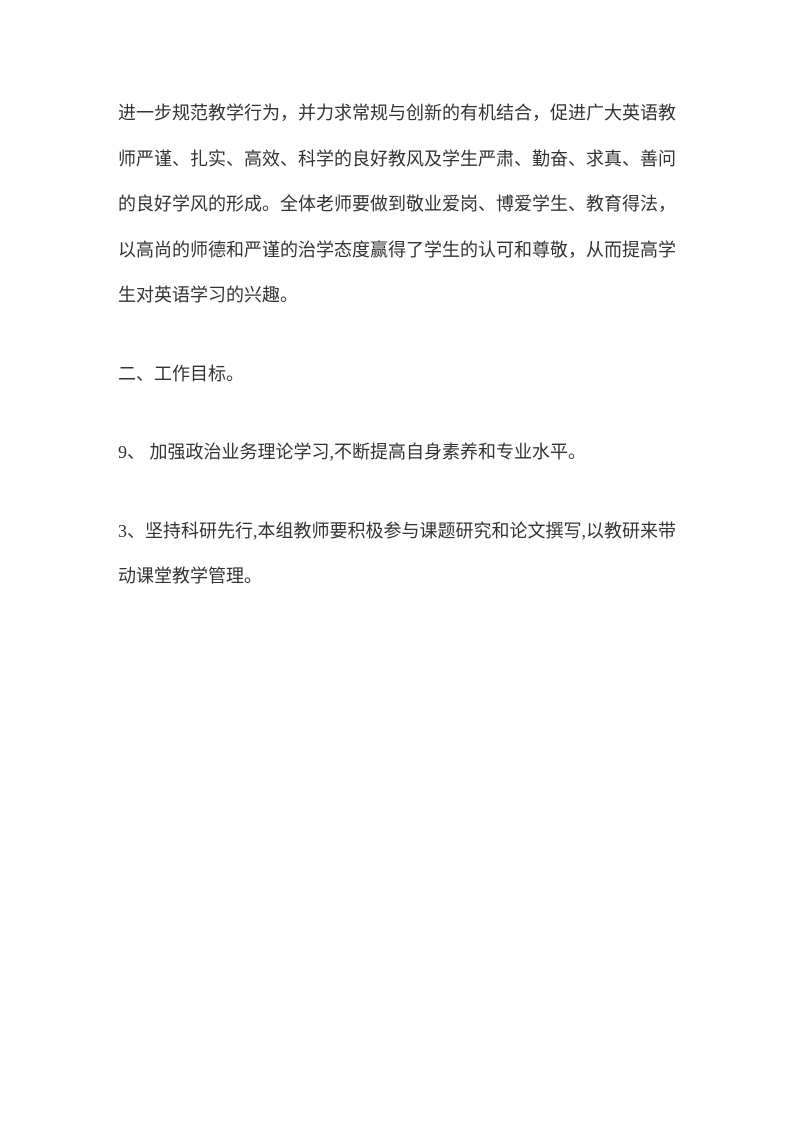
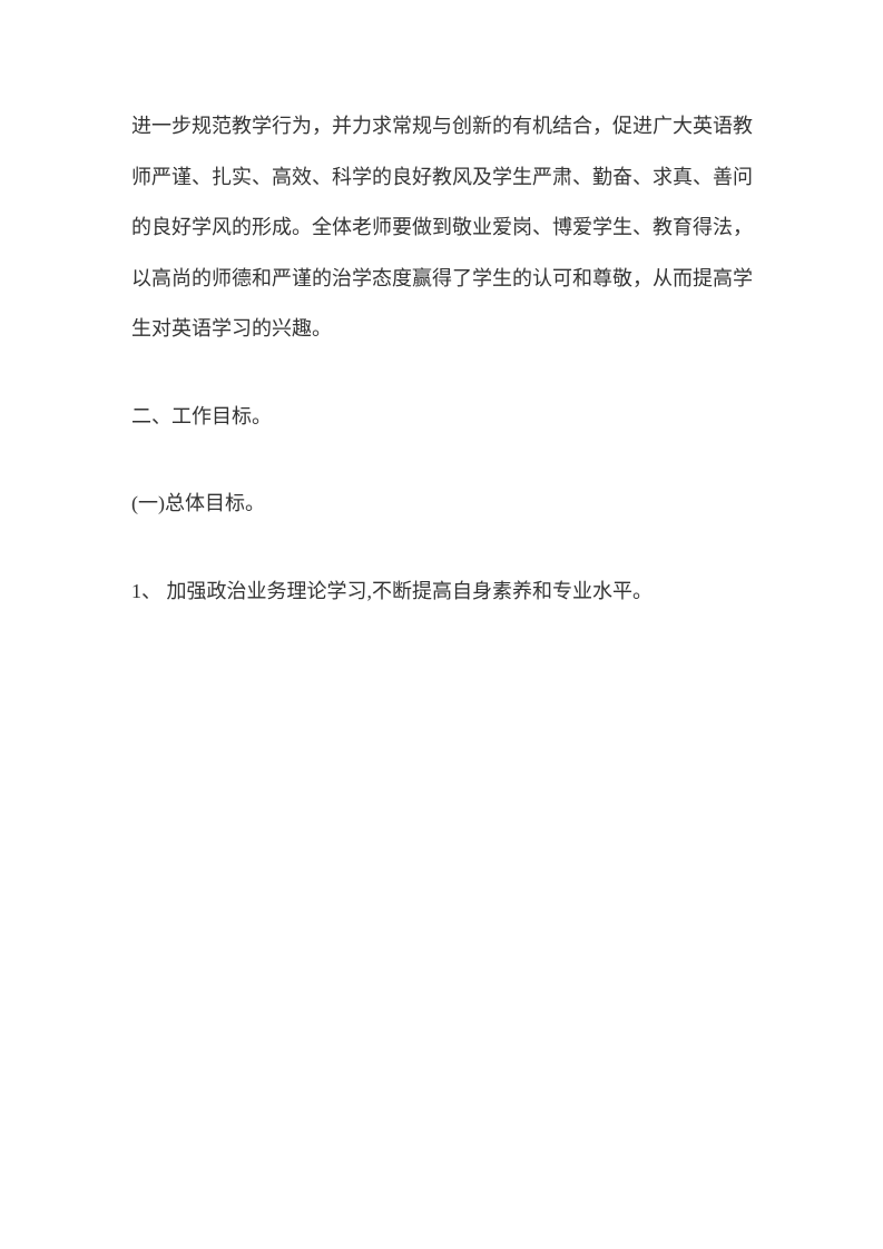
  进一步规范教学行为，并力求常规与创新的有机结合，促进广大英语教师严谨、扎实、高效、科学的良好教风及学生严肃、勤奋、求真、善问的良好学风的形成。全体老师要做到敬业爱岗、博爱学生、教育得法，以高尚的师德和严谨的治学态度赢得了学生的认可和尊敬，从而提高学生对英语学习的兴趣。
  二、工作目标。
+ (一)总体目标。
- 9、 加强政治业务理论学习,不断提高自身素养和专业水平。
+ 1、 加强政治业务理论学习,不断提高自身素养和专业水平。
- 3、坚持科研先行,本组教师要积极参与课题研究和论文撰写,以教研来带动课堂教学管理。
